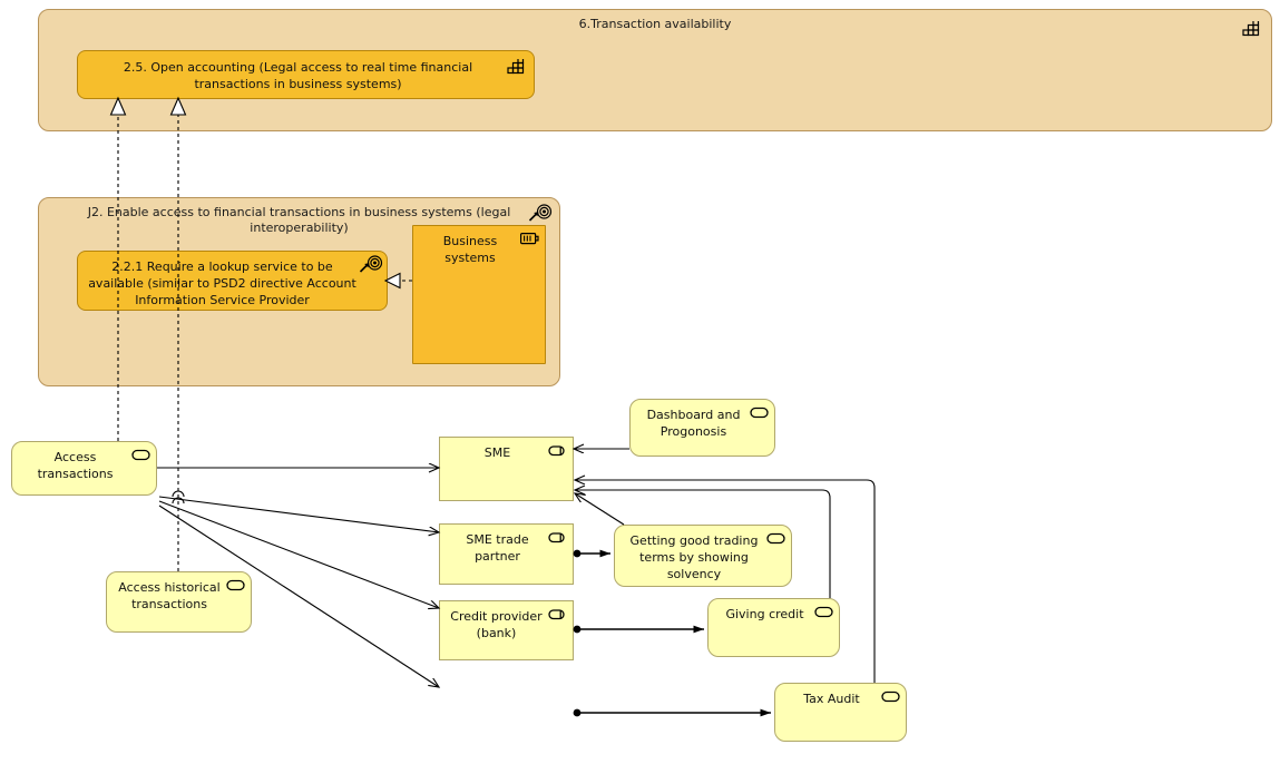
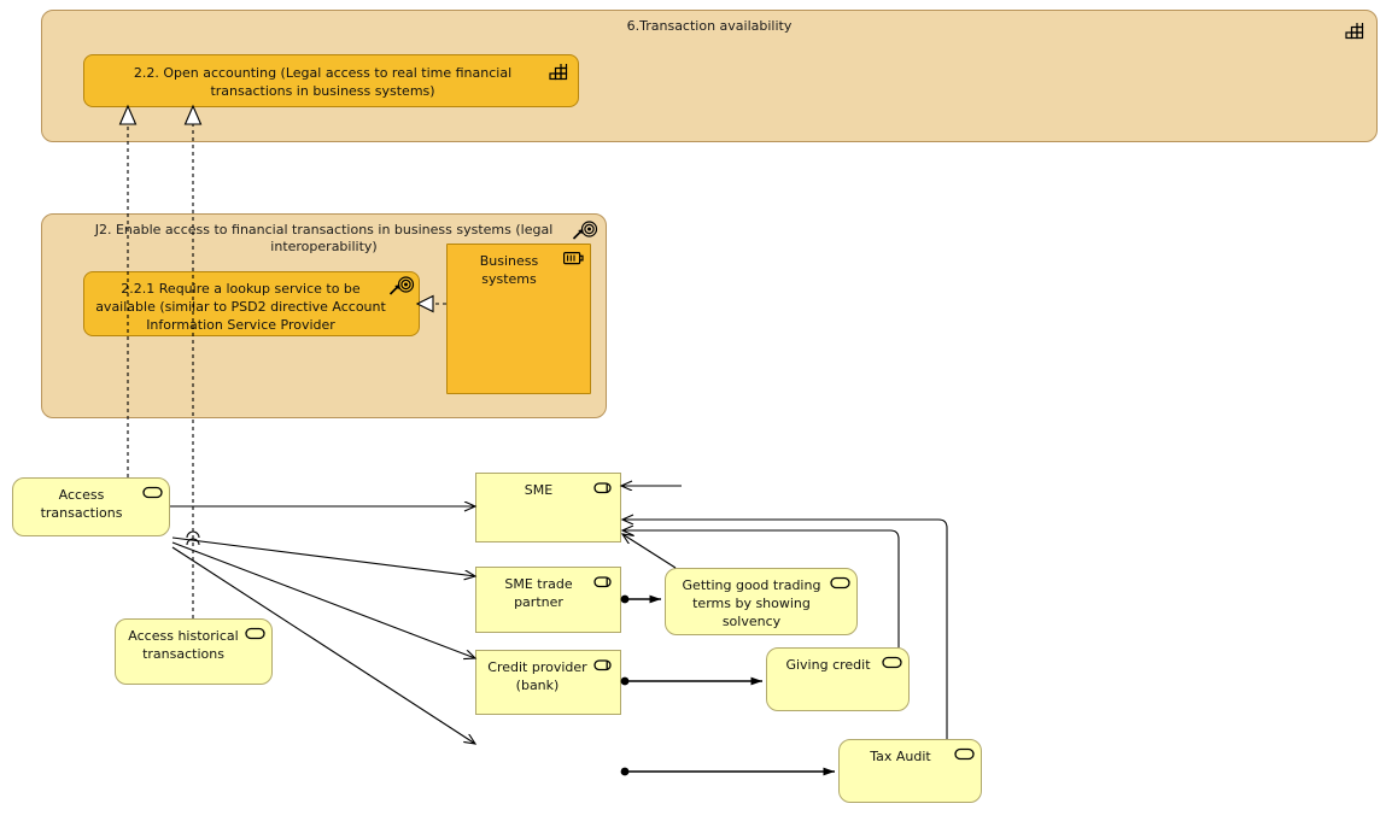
  6.Transaction availability
- 2.5. Open accounting (Legal access to real time financial transactions in business systems)
+ 2.2. Open accounting (Legal access to real time financial transactions in business systems)
  J2. Eable access to financial transactions in business systems (legal interoperability)
  2.2.1 Require a lookup service to be available (similar to PSD2 directive Account Information Service Provider
  Business systems
  Access transactions
  Access historical transactions
  SME
  SME trade partner
  Credit provider (bank)
- Dashboard and Progonosis
  Getting good trading terms by showing solvency
  Giving credit
  Tax Audit
